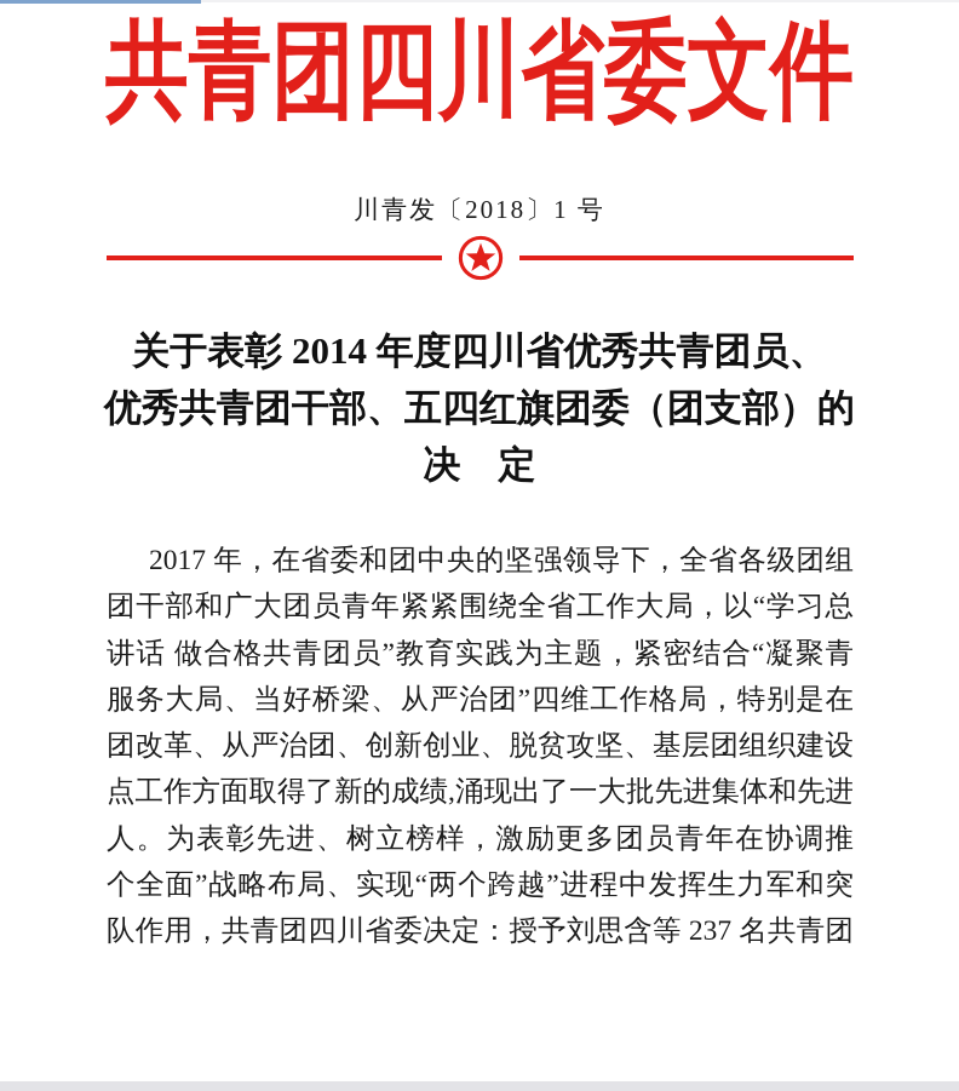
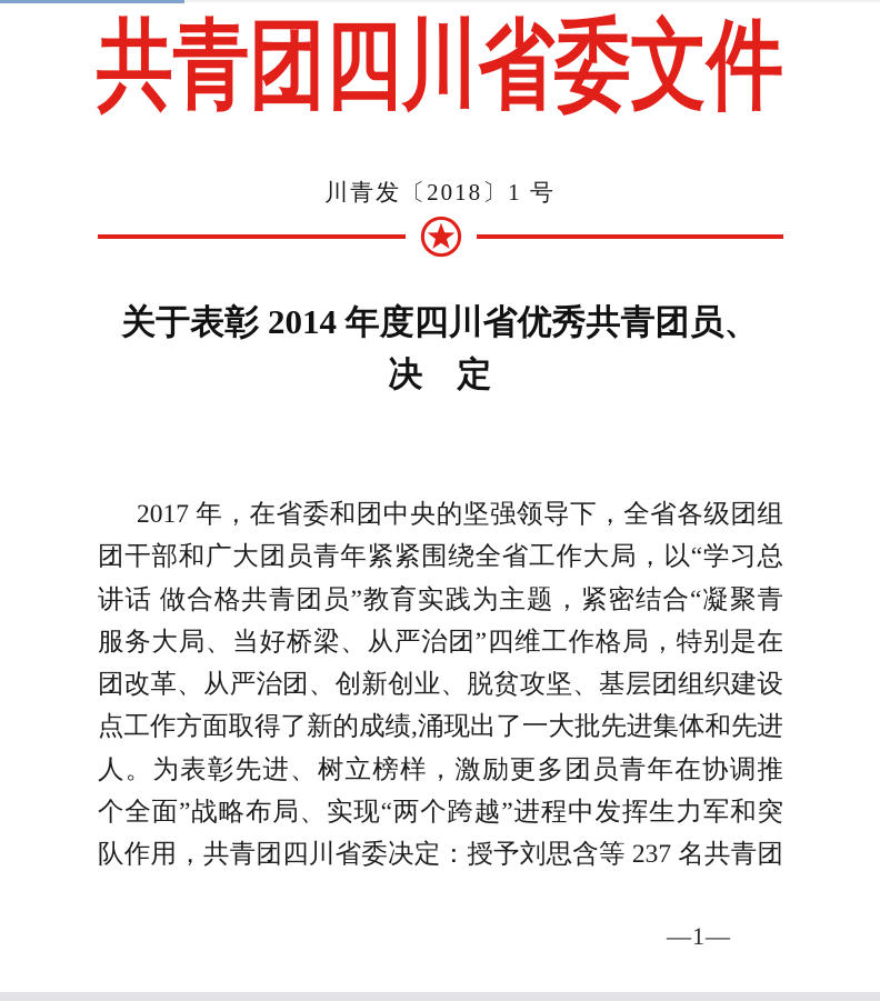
  共青团四川省委文件
  川青发〔2018〕1 号
  关于表彰 2014 年度四川省优秀共青团员、
- 优秀共青团干部、五四红旗团委（团支部）的
  决 定
  2017 年，在省委和团中央的坚强领导下，全省各级团组
  团干部和广大团员青年紧紧围绕全省工作大局，以“学习总
  讲话 做合格共青团员”教育实践为主题，紧密结合“凝聚青
  服务大局、当好桥梁、从严治团”四维工作格局，特别是在
  团改革、从严治团、创新创业、脱贫攻坚、基层团组织建设
  点工作方面取得了新的成绩,涌现出了一大批先进集体和先进
  人。为表彰先进、树立榜样，激励更多团员青年在协调推
  个全面”战略布局、实现“两个跨越”进程中发挥生力军和突
  队作用，共青团四川省委决定：授予刘思含等 237 名共青团
+ —1—
